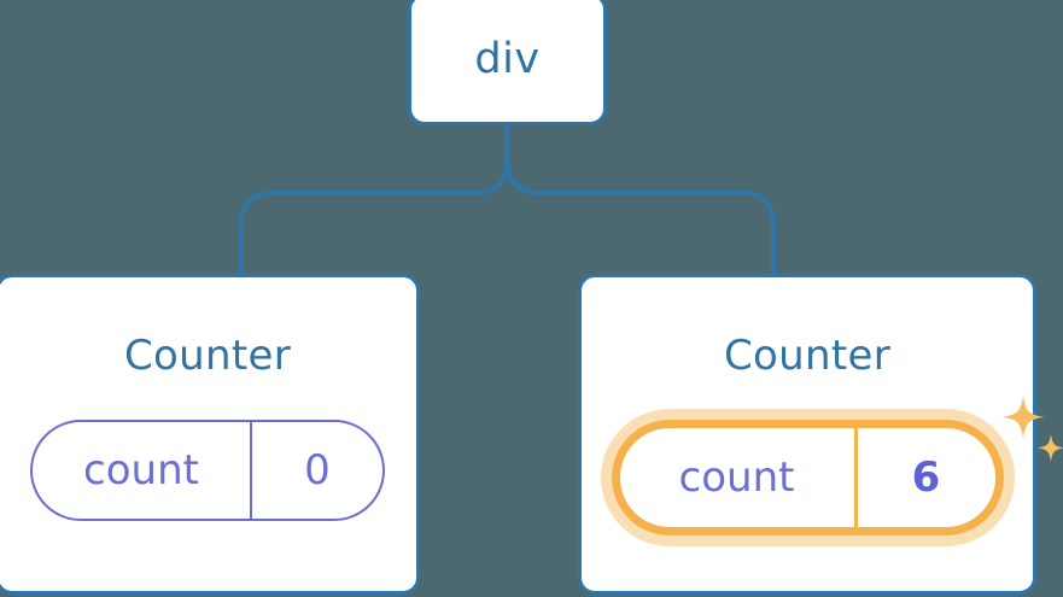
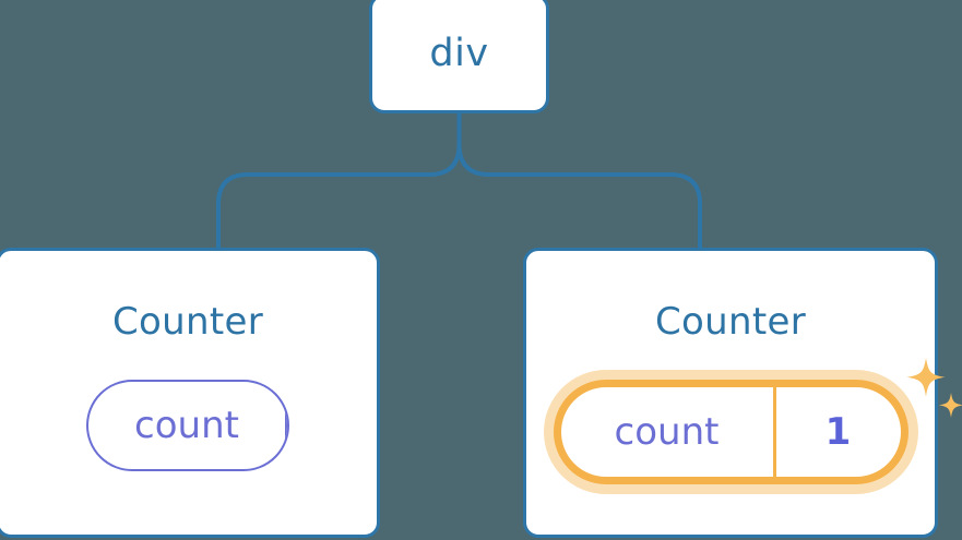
  div
  Counter
  count
- 0
  Counter
  count
- 6
+ 1
